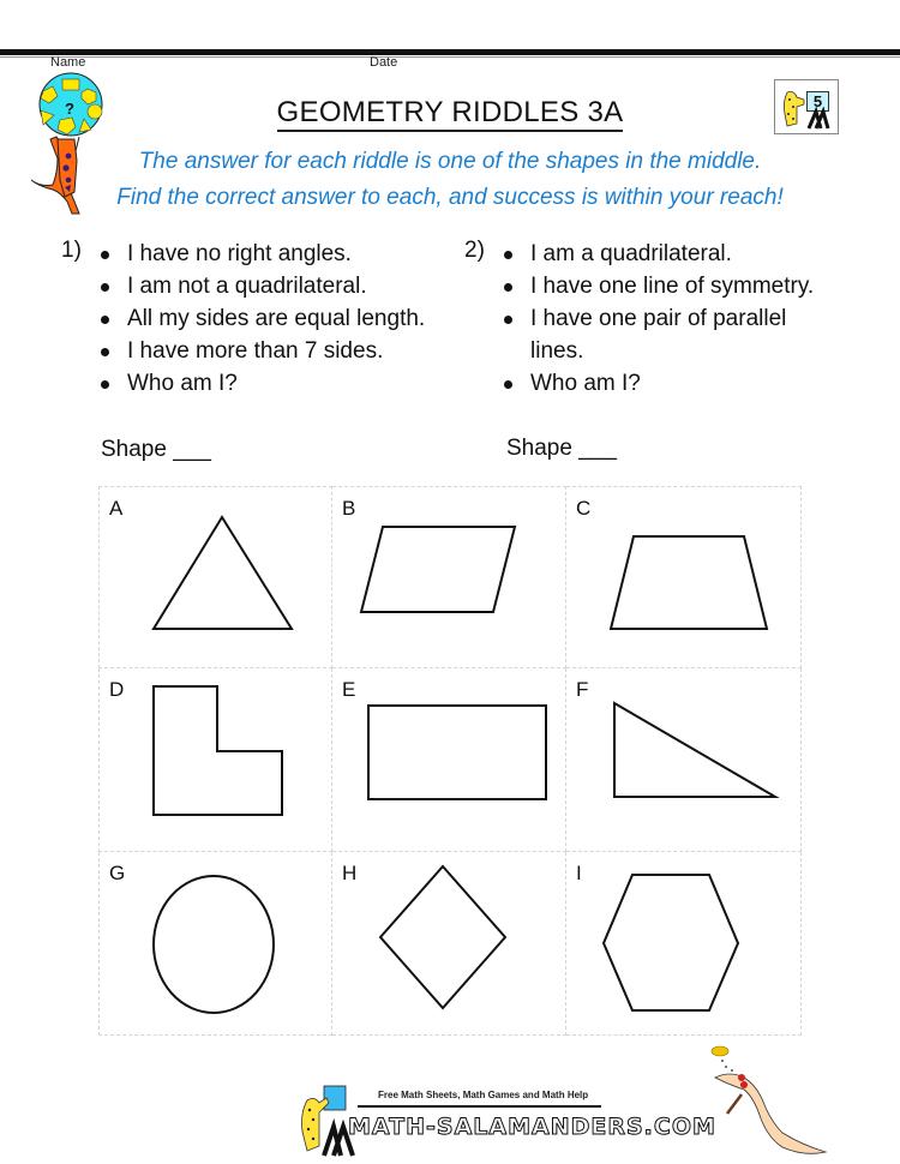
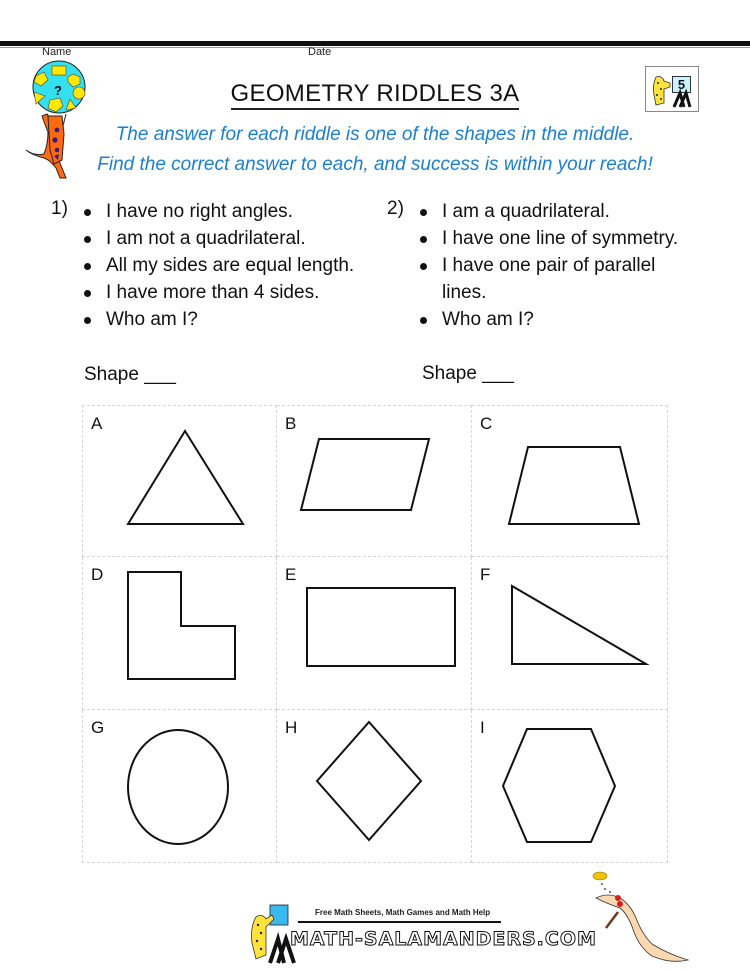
  Name
  Date
  ?
  5
  GEOMETRY RIDDLES 3A
  The answer for each riddle is one of the shapes in the middle.
  Find the correct answer to each, and success is within your reach!
  1)
  I have no right angles.
  I am not a quadrilateral.
  All my sides are equal length.
- I have more than 7 sides.
+ I have more than 4 sides.
  Who am I?
  Shape ___
  2)
  I am a quadrilateral.
  I have one line of symmetry.
  I have one pair of parallel
  lines.
  Who am I?
  Shape ___
  A
  B
  C
  D
  E
  F
  G
  H
  I
  Free Math Sheets, Math Games and Math Help
  MATH-SALAMANDERS.COM
